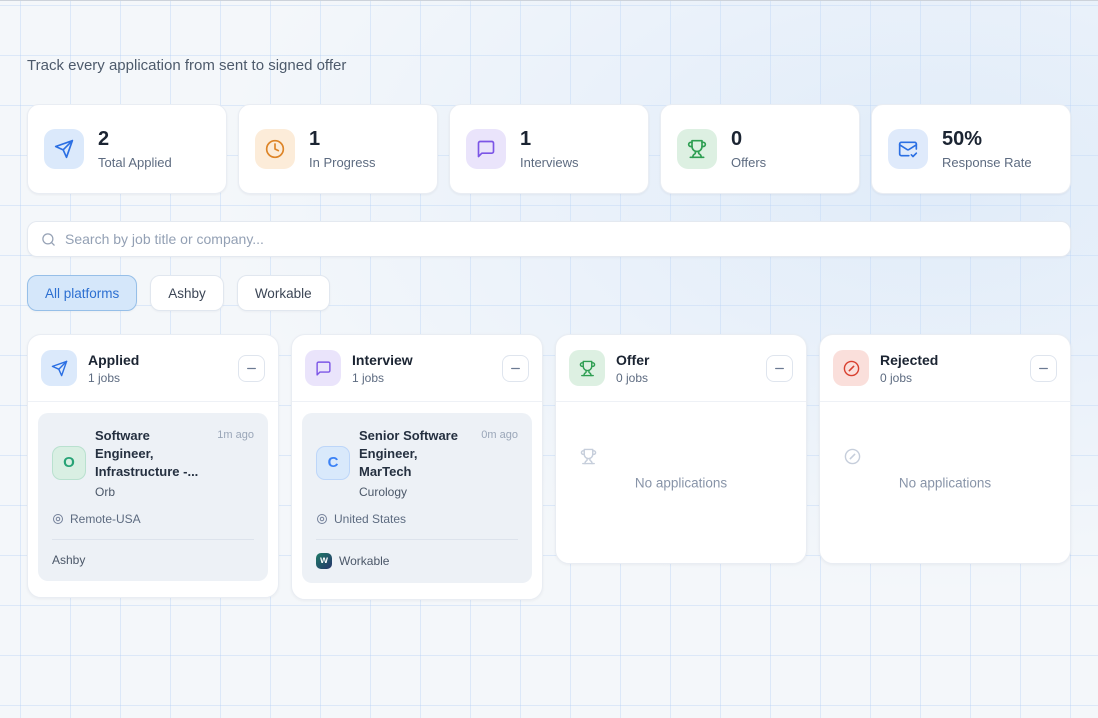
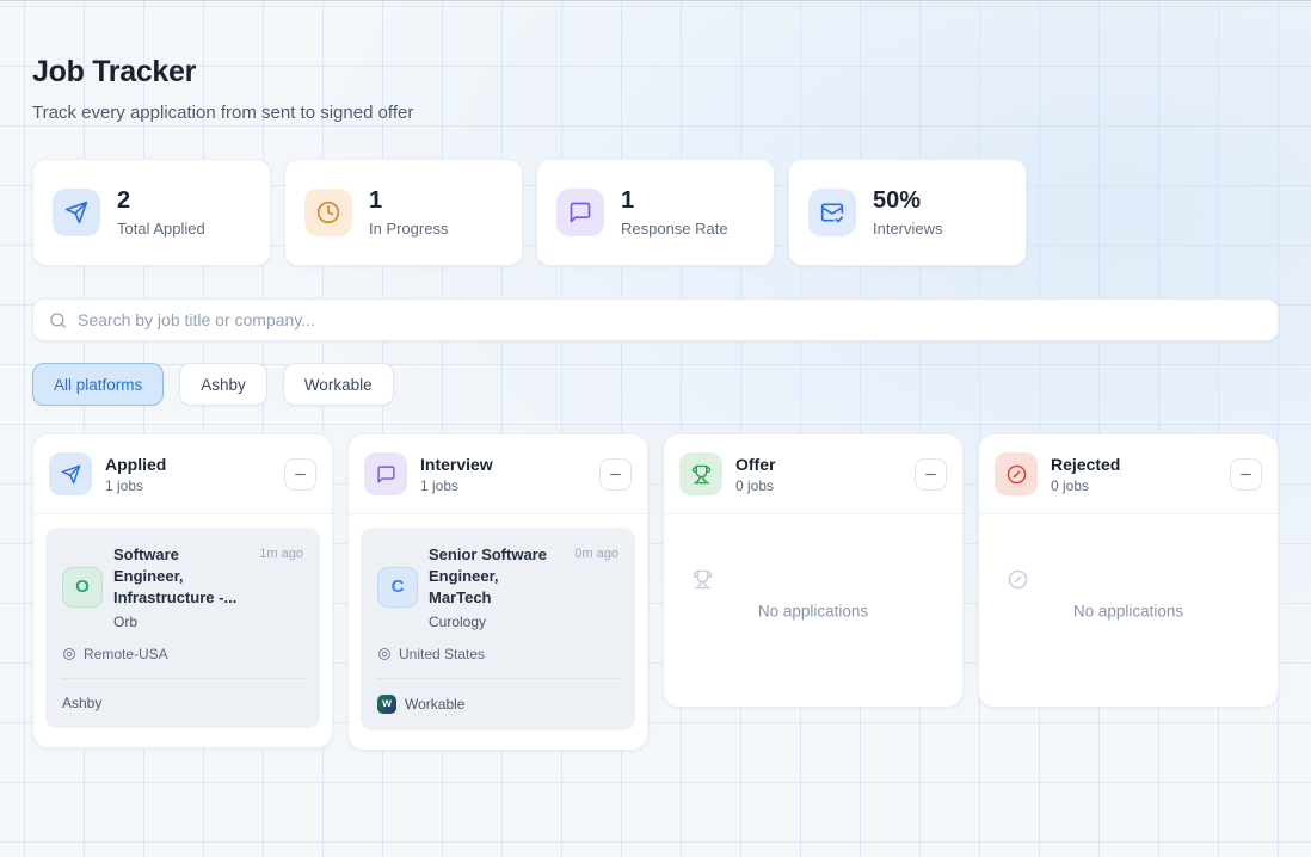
+ Job Tracker
  Track every application from sent to signed offer
  2
  Total Applied
  1
  In Progress
  1
- Interviews
+ Response Rate
- 0
- Offers
  50%
- Response Rate
+ Interviews
  Search by job title or company...
  All platforms
  Ashby
  Workable
  Applied
  1 jobs
  O
  Software Engineer, Infrastructure -...
  Orb
  1m ago
  Remote-USA
  Ashby
  Interview
  1 jobs
  C
  Senior Software Engineer, MarTech
  Curology
  0m ago
  United States
  w
  Workable
  Offer
  0 jobs
  No applications
  Rejected
  0 jobs
  No applications
